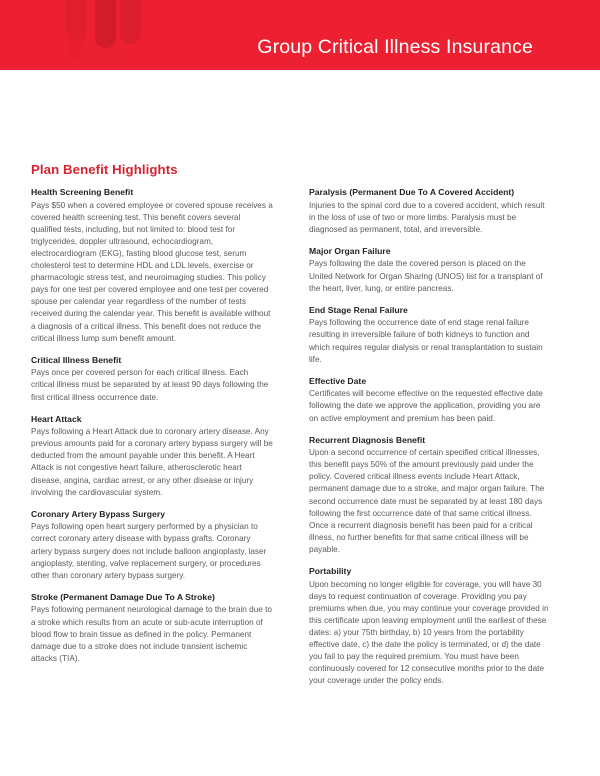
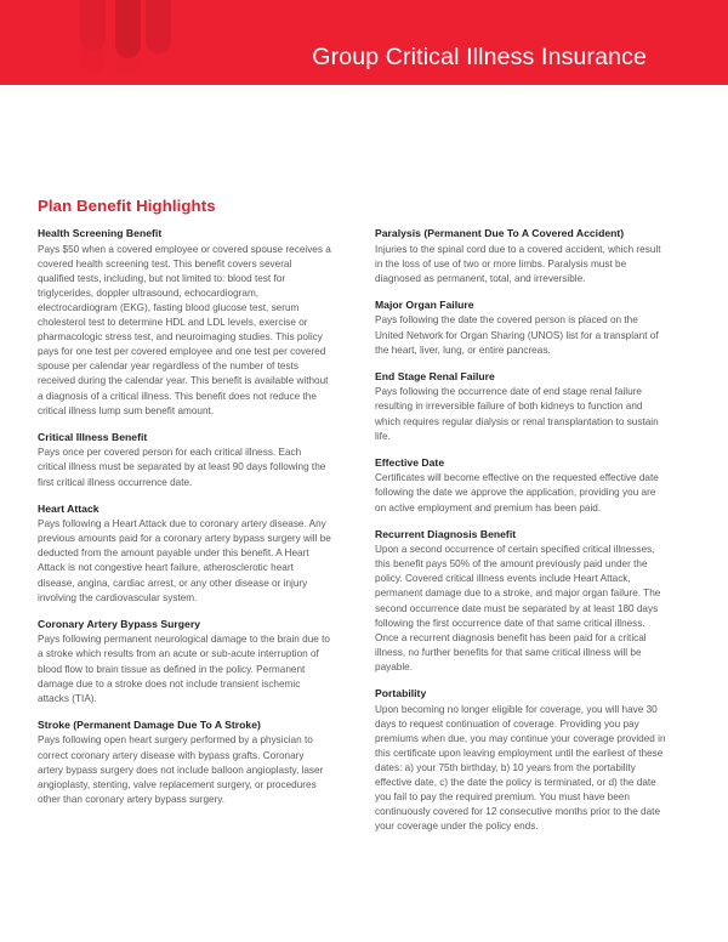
  Group Critical Illness Insurance
  Plan Benefit Highlights
  Health Screening Benefit
  Pays $50 when a covered employee or covered spouse receives a covered health screening test. This benefit covers several qualified tests, including, but not limited to: blood test for triglycerides, doppler ultrasound, echocardiogram, electrocardiogram (EKG), fasting blood glucose test, serum cholesterol test to determine HDL and LDL levels, exercise or pharmacologic stress test, and neuroimaging studies. This policy pays for one test per covered employee and one test per covered spouse per calendar year regardless of the number of tests received during the calendar year. This benefit is available without a diagnosis of a critical illness. This benefit does not reduce the critical illness lump sum benefit amount.
  Critical Illness Benefit
  Pays once per covered person for each critical illness. Each critical illness must be separated by at least 90 days following the first critical illness occurrence date.
  Heart Attack
  Pays following a Heart Attack due to coronary artery disease. Any previous amounts paid for a coronary artery bypass surgery will be deducted from the amount payable under this benefit. A Heart Attack is not congestive heart failure, atherosclerotic heart disease, angina, cardiac arrest, or any other disease or injury involving the cardiovascular system.
  Coronary Artery Bypass Surgery
- Pays following open heart surgery performed by a physician to correct coronary artery disease with bypass grafts. Coronary artery bypass surgery does not include balloon angioplasty, laser angioplasty, stenting, valve replacement surgery, or procedures other than coronary artery bypass surgery.
+ Pays following permanent neurological damage to the brain due to a stroke which results from an acute or sub-acute interruption of blood flow to brain tissue as defined in the policy. Permanent damage due to a stroke does not include transient ischemic attacks (TIA).
  Stroke (Permanent Damage Due To A Stroke)
- Pays following permanent neurological damage to the brain due to a stroke which results from an acute or sub-acute interruption of blood flow to brain tissue as defined in the policy. Permanent damage due to a stroke does not include transient ischemic attacks (TIA).
+ Pays following open heart surgery performed by a physician to correct coronary artery disease with bypass grafts. Coronary artery bypass surgery does not include balloon angioplasty, laser angioplasty, stenting, valve replacement surgery, or procedures other than coronary artery bypass surgery.
  Paralysis (Permanent Due To A Covered Accident)
  Injuries to the spinal cord due to a covered accident, which result in the loss of use of two or more limbs. Paralysis must be diagnosed as permanent, total, and irreversible.
  Major Organ Failure
  Pays following the date the covered person is placed on the United Network for Organ Sharing (UNOS) list for a transplant of the heart, liver, lung, or entire pancreas.
  End Stage Renal Failure
  Pays following the occurrence date of end stage renal failure resulting in irreversible failure of both kidneys to function and which requires regular dialysis or renal transplantation to sustain life.
  Effective Date
  Certificates will become effective on the requested effective date following the date we approve the application, providing you are on active employment and premium has been paid.
  Recurrent Diagnosis Benefit
  Upon a second occurrence of certain specified critical illnesses, this benefit pays 50% of the amount previously paid under the policy. Covered critical illness events include Heart Attack, permanent damage due to a stroke, and major organ failure. The second occurrence date must be separated by at least 180 days following the first occurrence date of that same critical illness. Once a recurrent diagnosis benefit has been paid for a critical illness, no further benefits for that same critical illness will be payable.
  Portability
  Upon becoming no longer eligible for coverage, you will have 30 days to request continuation of coverage. Providing you pay premiums when due, you may continue your coverage provided in this certificate upon leaving employment until the earliest of these dates: a) your 75th birthday, b) 10 years from the portability effective date, c) the date the policy is terminated, or d) the date you fail to pay the required premium. You must have been continuously covered for 12 consecutive months prior to the date your coverage under the policy ends.
